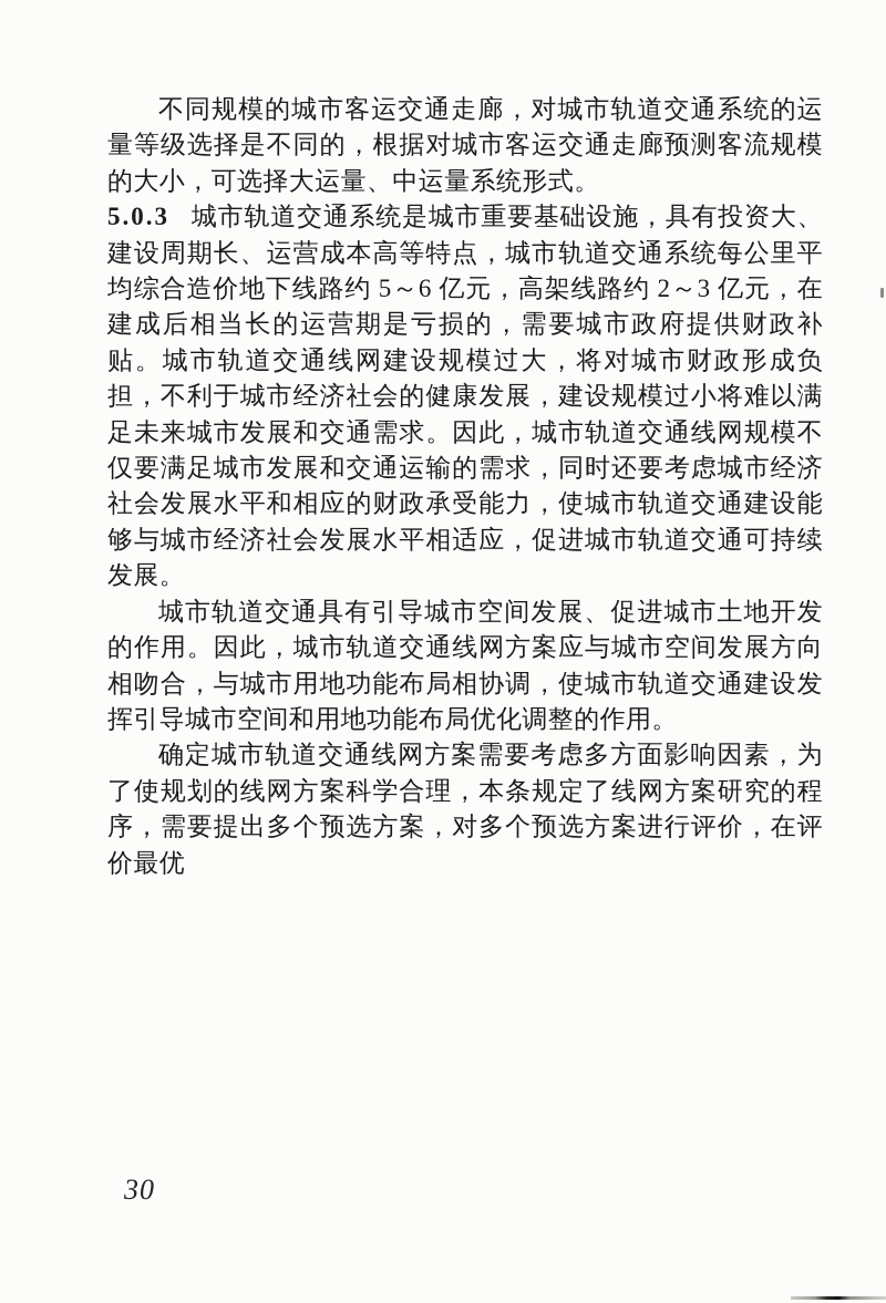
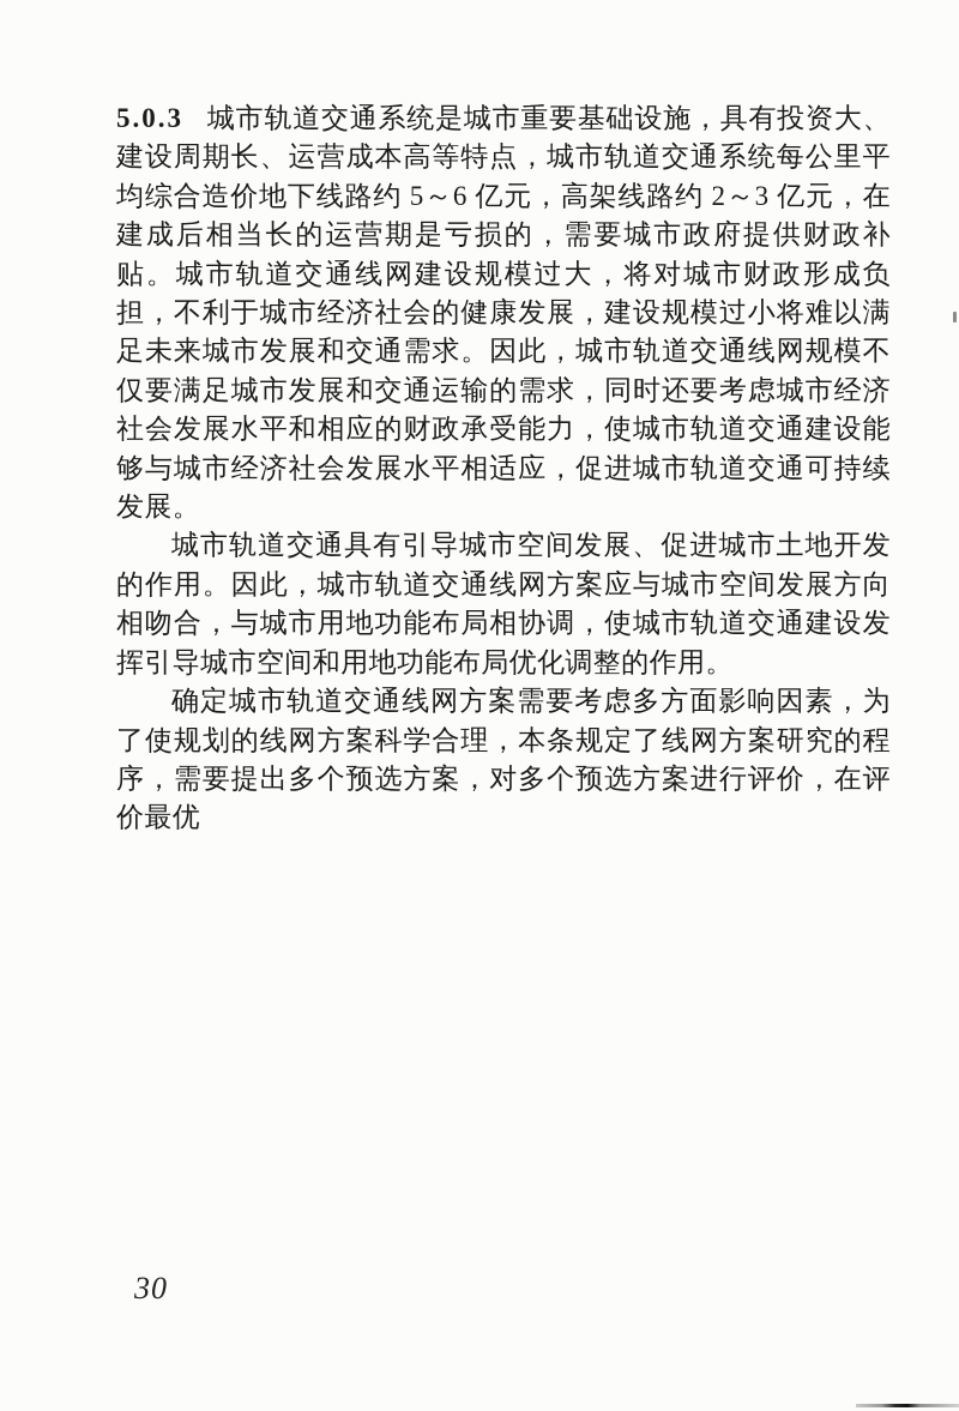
- 不同规模的城市客运交通走廊，对城市轨道交通系统的运量等级选择是不同的，根据对城市客运交通走廊预测客流规模的大小，可选择大运量、中运量系统形式。
  5.0.3 城市轨道交通系统是城市重要基础设施，具有投资大、建设周期长、运营成本高等特点，城市轨道交通系统每公里平均综合造价地下线路约 5～6 亿元，高架线路约 2～3 亿元，在建成后相当长的运营期是亏损的，需要城市政府提供财政补贴。城市轨道交通线网建设规模过大，将对城市财政形成负担，不利于城市经济社会的健康发展，建设规模过小将难以满足未来城市发展和交通需求。因此，城市轨道交通线网规模不仅要满足城市发展和交通运输的需求，同时还要考虑城市经济社会发展水平和相应的财政承受能力，使城市轨道交通建设能够与城市经济社会发展水平相适应，促进城市轨道交通可持续发展。
  城市轨道交通具有引导城市空间发展、促进城市土地开发的作用。因此，城市轨道交通线网方案应与城市空间发展方向相吻合，与城市用地功能布局相协调，使城市轨道交通建设发挥引导城市空间和用地功能布局优化调整的作用。
  确定城市轨道交通线网方案需要考虑多方面影响因素，为了使规划的线网方案科学合理，本条规定了线网方案研究的程序，需要提出多个预选方案，对多个预选方案进行评价，在评价最优
  30
